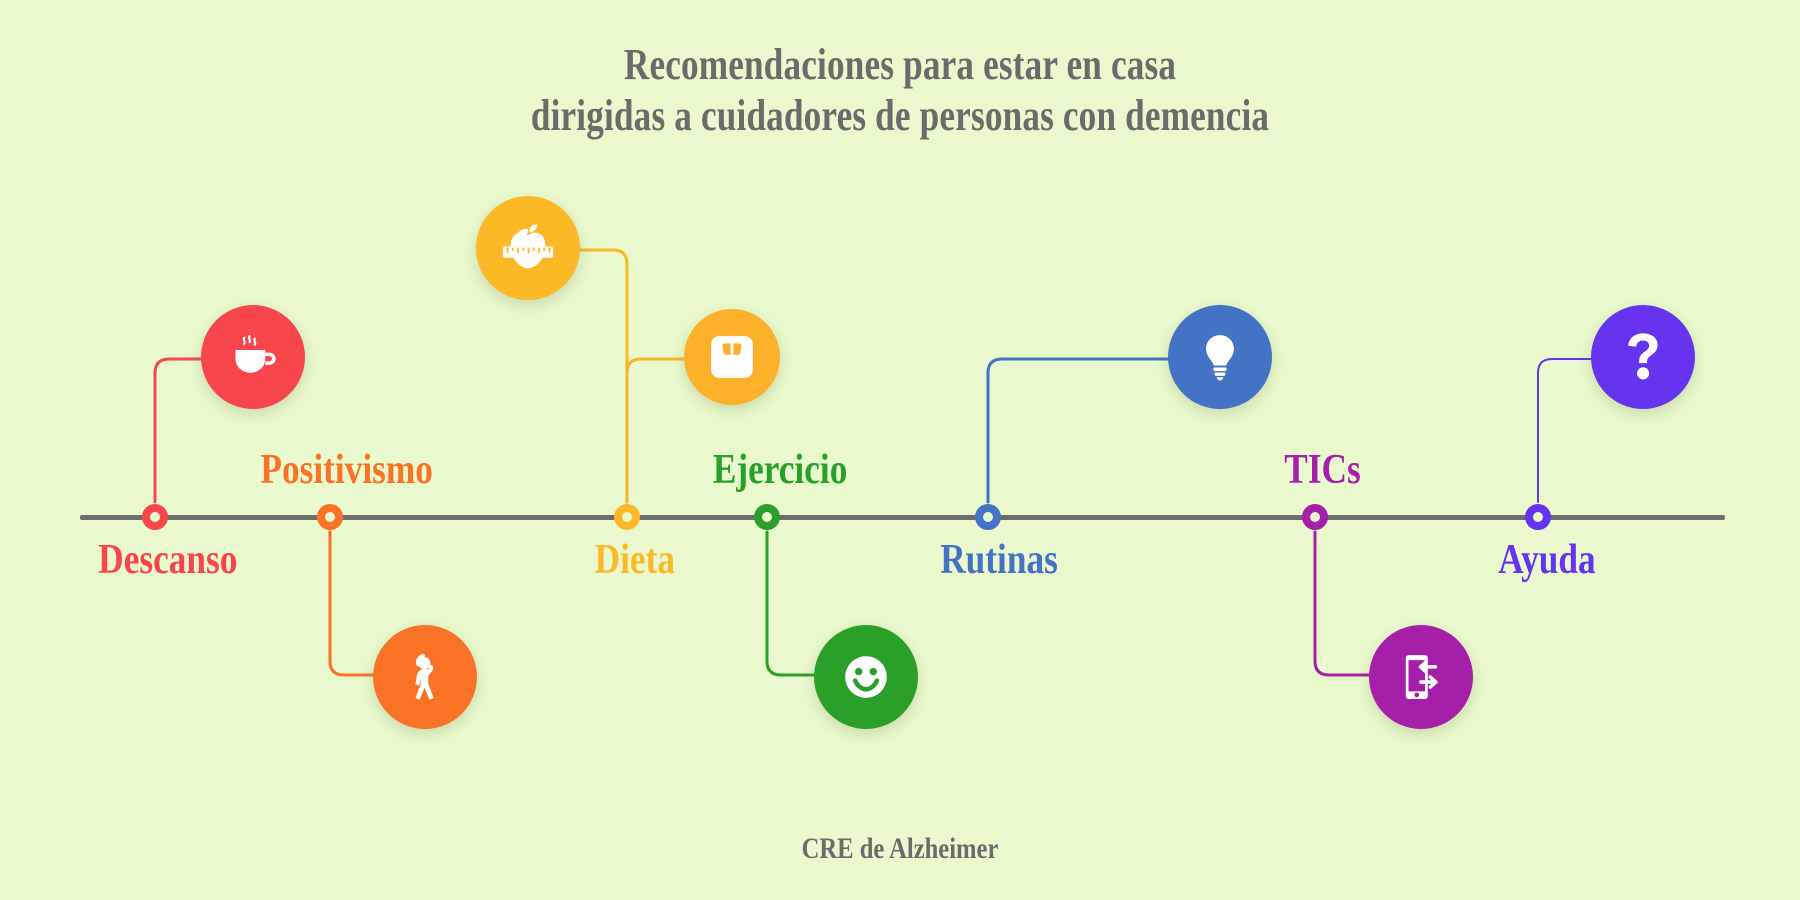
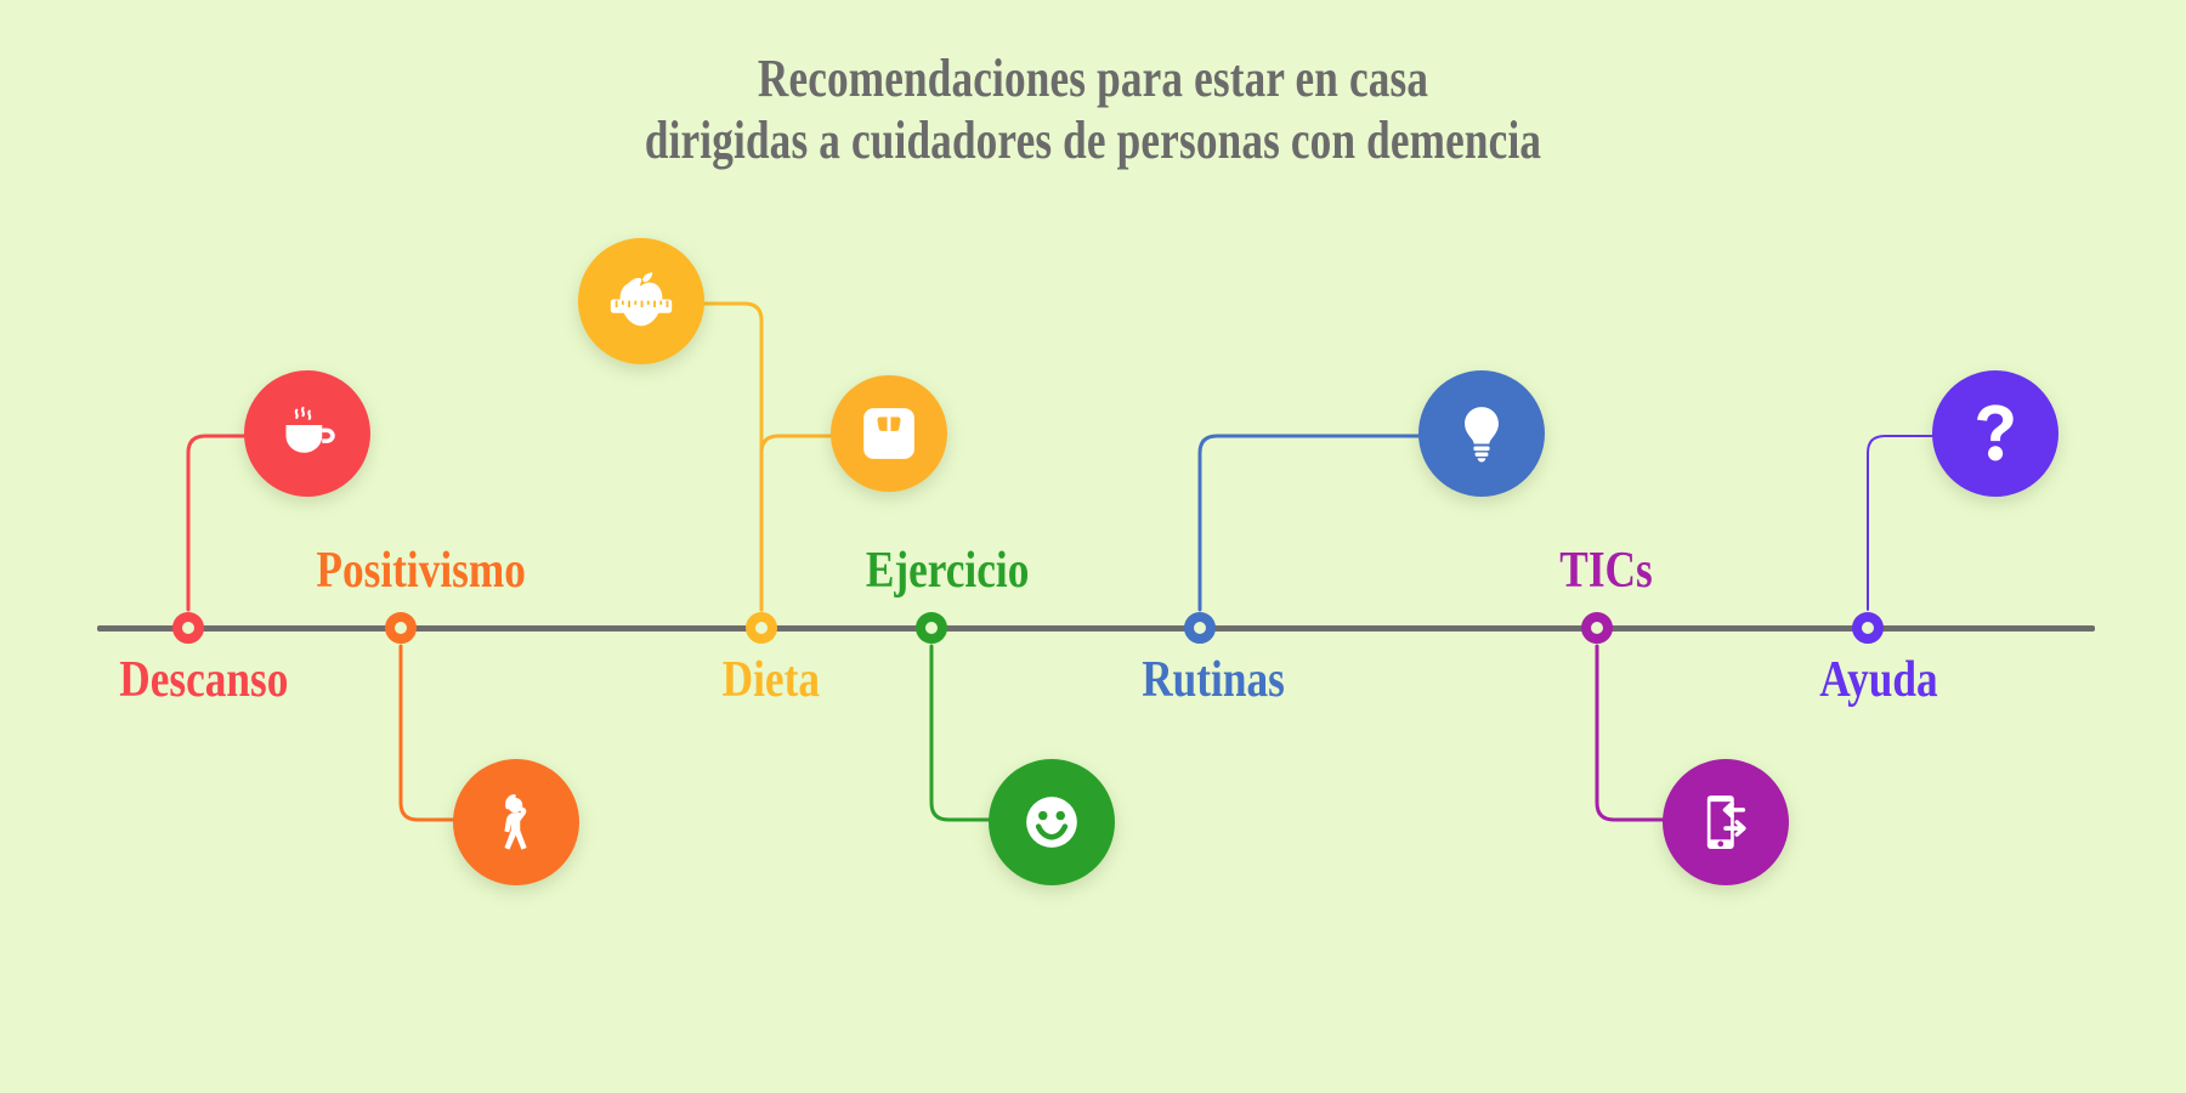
  Recomendaciones para estar en casa
  dirigidas a cuidadores de personas con demencia
  Descanso
  Positivismo
  Dieta
  Ejercicio
  Rutinas
  TICs
  Ayuda
- CRE de Alzheimer
